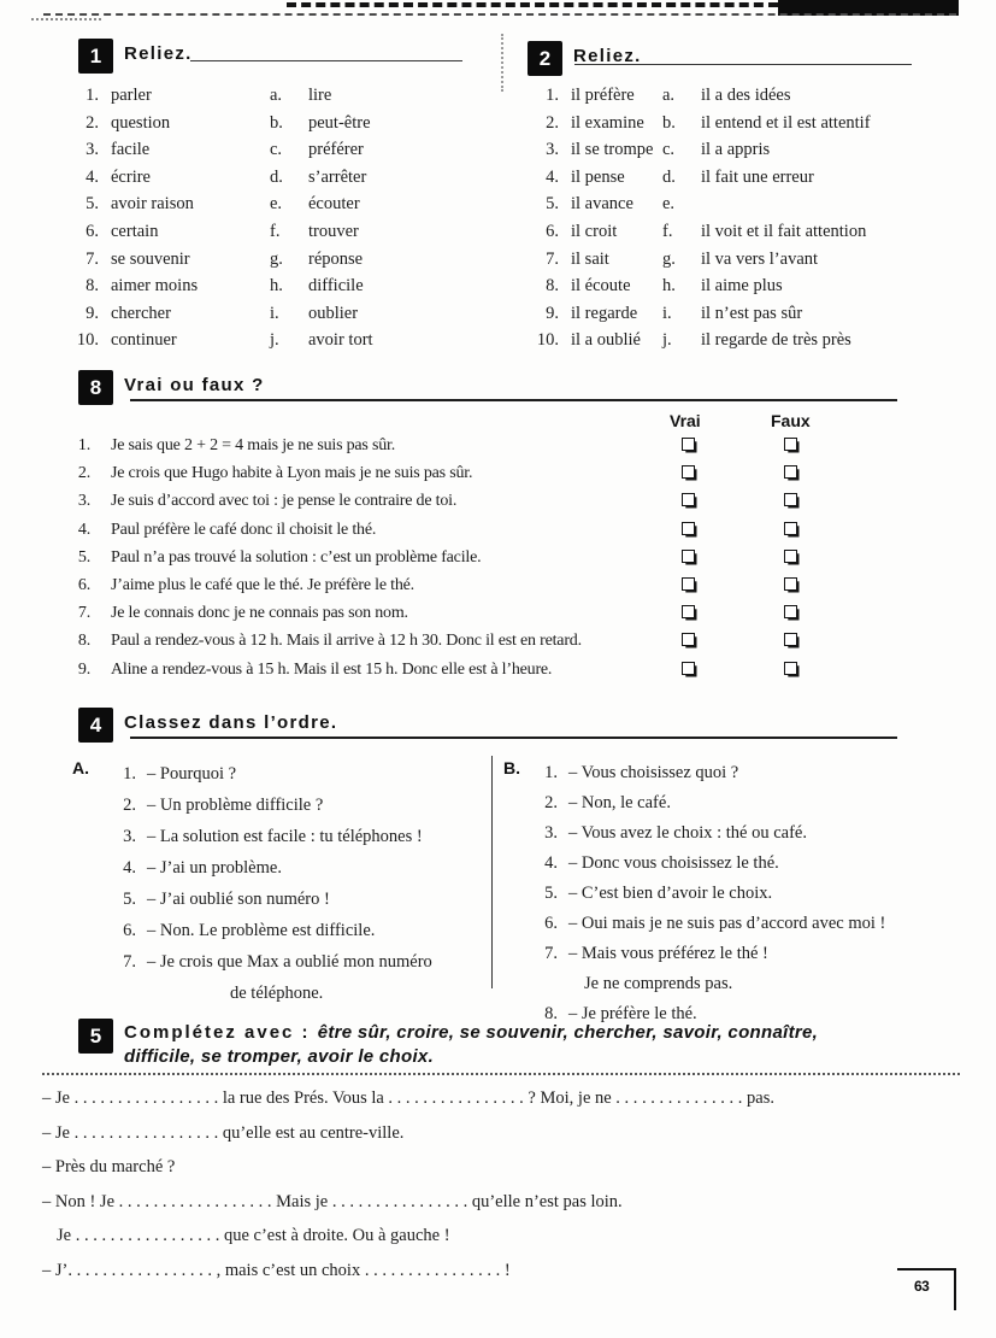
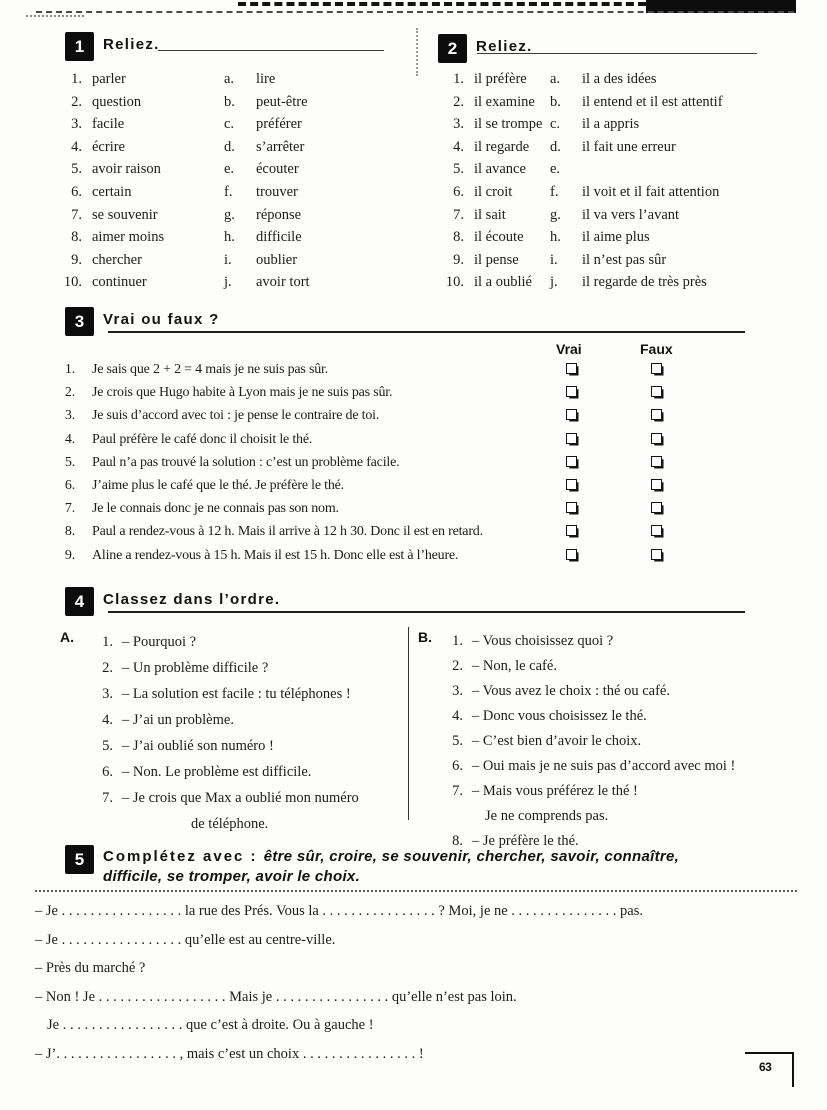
  1
  Reliez.
  1.
  parler
  a.
  lire
  2.
  question
  b.
  peut-être
  3.
  facile
  c.
  préférer
  4.
  écrire
  d.
  s’arrêter
  5.
  avoir raison
  e.
  écouter
  6.
  certain
  f.
  trouver
  7.
  se souvenir
  g.
  réponse
  8.
  aimer moins
  h.
  difficile
  9.
  chercher
  i.
  oublier
  10.
  continuer
  j.
  avoir tort
  2
  Reliez.
  1.
  il préfère
  a.
  il a des idées
  2.
  il examine
  b.
  il entend et il est attentif
  3.
  il se trompe
  c.
  il a appris
  4.
- il pense
+ il regarde
  d.
  il fait une erreur
  5.
  il avance
  e.
  6.
  il croit
  f.
  il voit et il fait attention
  7.
  il sait
  g.
  il va vers l’avant
  8.
  il écoute
  h.
  il aime plus
  9.
- il regarde
+ il pense
  i.
  il n’est pas sûr
  10.
  il a oublié
  j.
  il regarde de très près
- 8
+ 3
  Vrai ou faux ?
  Vrai
  Faux
  1.
  Je sais que 2 + 2 = 4 mais je ne suis pas sûr.
  2.
  Je crois que Hugo habite à Lyon mais je ne suis pas sûr.
  3.
  Je suis d’accord avec toi : je pense le contraire de toi.
  4.
  Paul préfère le café donc il choisit le thé.
  5.
  Paul n’a pas trouvé la solution : c’est un problème facile.
  6.
  J’aime plus le café que le thé. Je préfère le thé.
  7.
  Je le connais donc je ne connais pas son nom.
  8.
  Paul a rendez-vous à 12 h. Mais il arrive à 12 h 30. Donc il est en retard.
  9.
  Aline a rendez-vous à 15 h. Mais il est 15 h. Donc elle est à l’heure.
  4
  Classez dans l’ordre.
  A.
  1.
  – Pourquoi ?
  2.
  – Un problème difficile ?
  3.
  – La solution est facile : tu téléphones !
  4.
  – J’ai un problème.
  5.
  – J’ai oublié son numéro !
  6.
  – Non. Le problème est difficile.
  7.
  – Je crois que Max a oublié mon numéro
  de téléphone.
  B.
  1.
  – Vous choisissez quoi ?
  2.
  – Non, le café.
  3.
  – Vous avez le choix : thé ou café.
  4.
  – Donc vous choisissez le thé.
  5.
  – C’est bien d’avoir le choix.
  6.
  – Oui mais je ne suis pas d’accord avec moi !
  7.
  – Mais vous préférez le thé !
  Je ne comprends pas.
  8.
  – Je préfère le thé.
  5
  Complétez avec : être sûr, croire, se souvenir, chercher, savoir, connaître,
  difficile, se tromper, avoir le choix.
  – Je . . . . . . . . . . . . . . . . . la rue des Prés. Vous la . . . . . . . . . . . . . . . . ? Moi, je ne . . . . . . . . . . . . . . . pas.
  – Je . . . . . . . . . . . . . . . . . qu’elle est au centre-ville.
  – Près du marché ?
  – Non ! Je . . . . . . . . . . . . . . . . . . Mais je . . . . . . . . . . . . . . . . qu’elle n’est pas loin.
  Je . . . . . . . . . . . . . . . . . que c’est à droite. Ou à gauche !
  – J’. . . . . . . . . . . . . . . . . , mais c’est un choix . . . . . . . . . . . . . . . . !
  63
